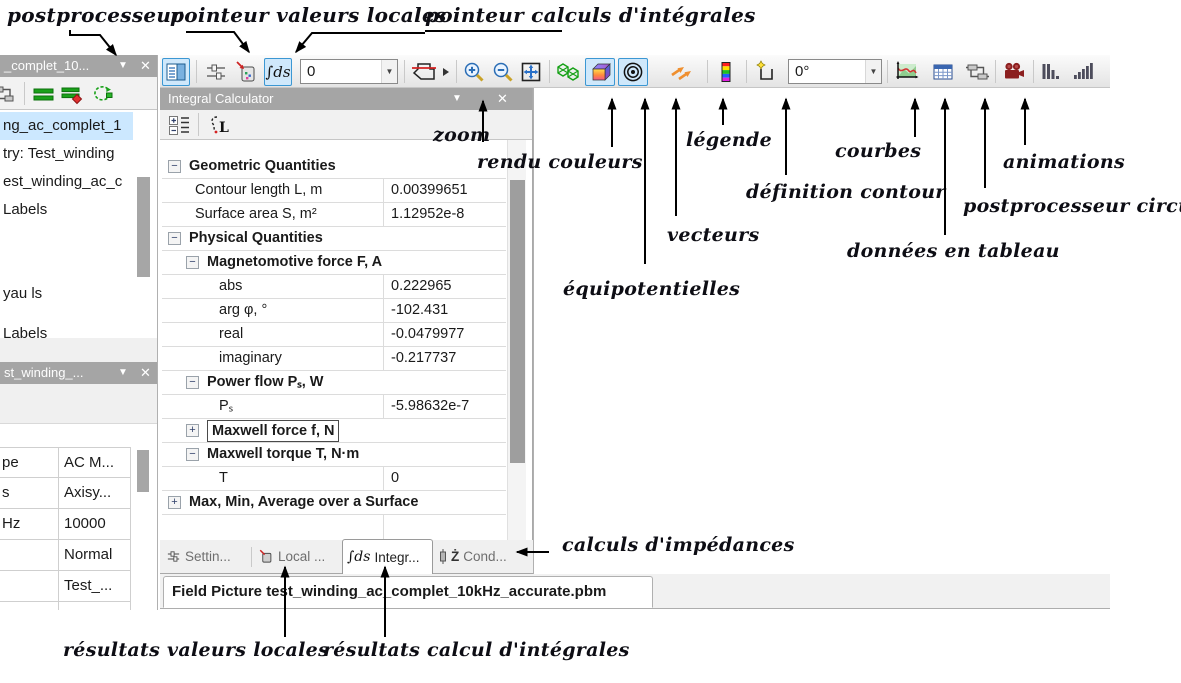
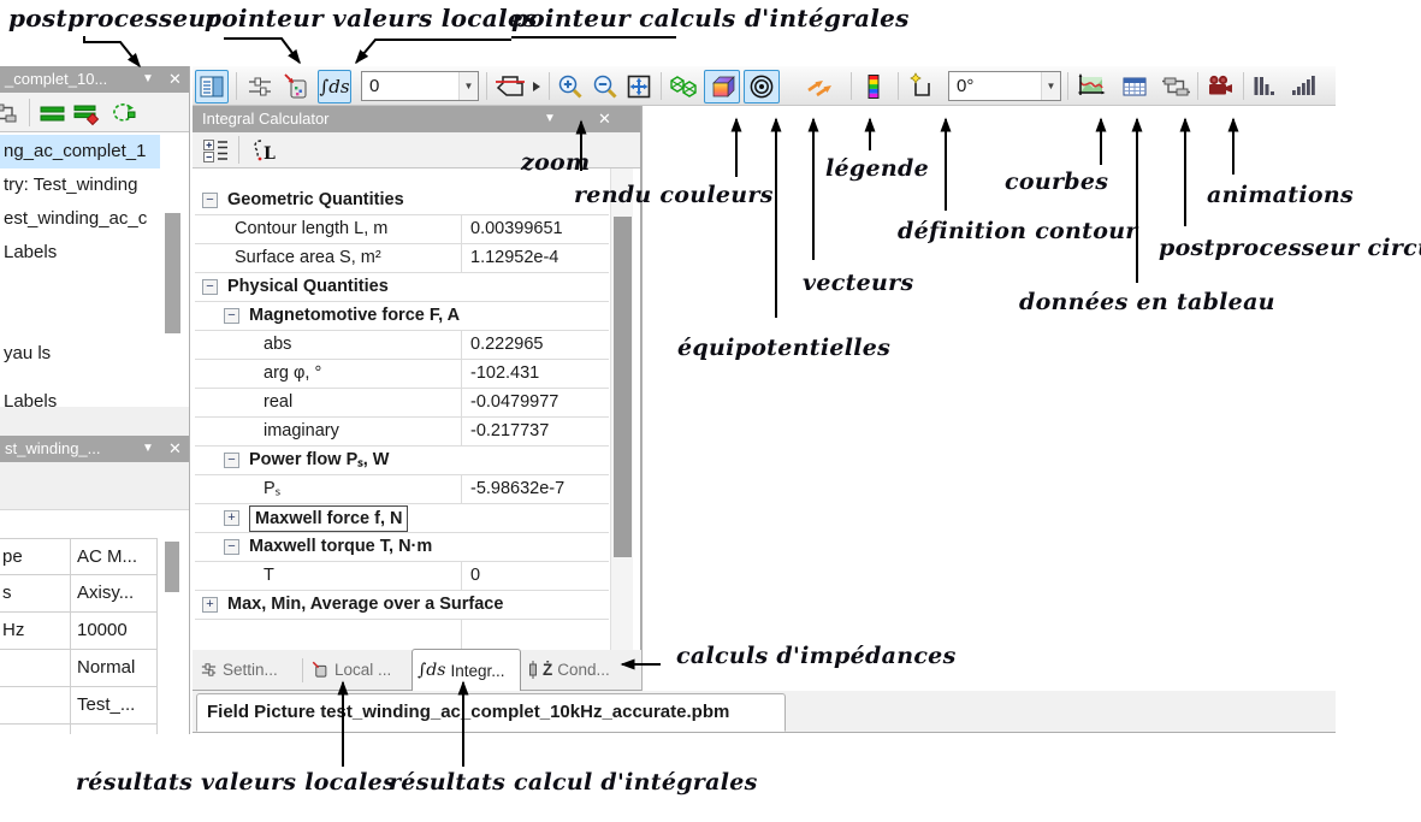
  _complet_10...
  ▼
  ✕
  ng_ac_complet_1
  try: Test_winding
  est_winding_ac_c
  Labels
  yau ls
  Labels
  st_winding_...
  ▼
  ✕
  pe
  AC M...
  s
  Axisy...
  Hz
  10000
  Normal
  Test_...
  ∫ds
  0
  ▼
  0°
  ▼
  Integral Calculator
  ▼
  ✕
  L
  −
  Geometric Quantities
  Contour length L, m
  0.00399651
  Surface area S, m²
- 1.12952e-8
+ 1.12952e-4
  −
  Physical Quantities
  −
  Magnetomotive force F, A
  abs
  0.222965
  arg φ, °
  -102.431
  real
  -0.0479977
  imaginary
  -0.217737
  −
  Power flow Pₛ, W
  Pₛ
  -5.98632e-7
  +
  Maxwell force f, N
  −
  Maxwell torque T, N·m
  T
  0
  +
  Max, Min, Average over a Surface
  Settin...
  Local ...
  ∫ds
  Integr...
  Ż
  Cond...
  Field Picture test_winding_ac_complet_10kHz_accurate.pbm
  postprocesseur
  pointeur valeurs locales
  pointeur calculs d'intégrales
  zoom
  rendu couleurs
  équipotentielles
  vecteurs
  légende
  définition contour
  courbes
  données en tableau
  postprocesseur circ
  animations
  résultats valeurs locales
  résultats calcul d'intégrales
  calculs d'impédances
